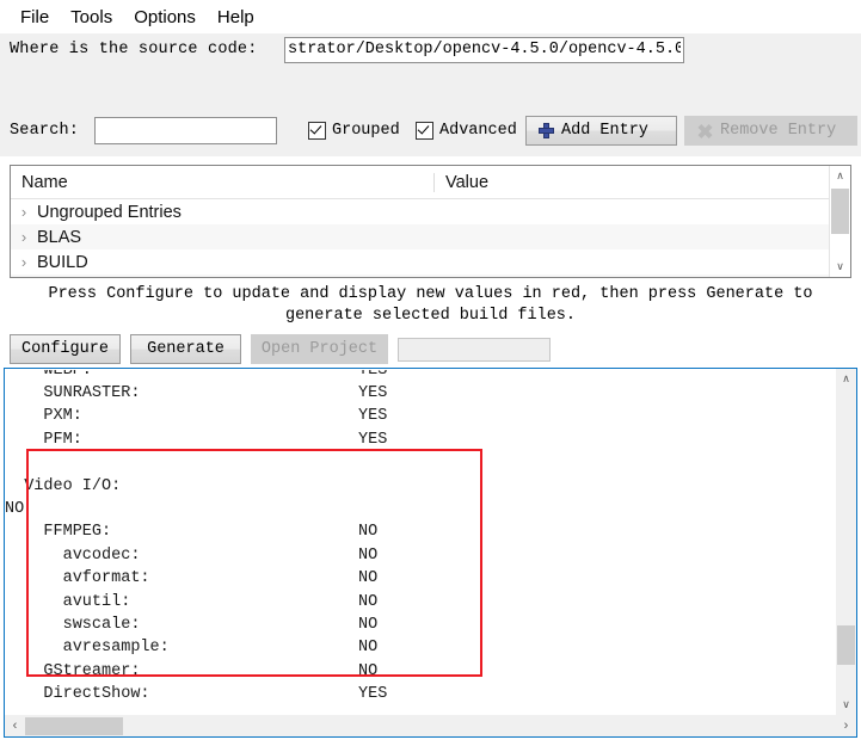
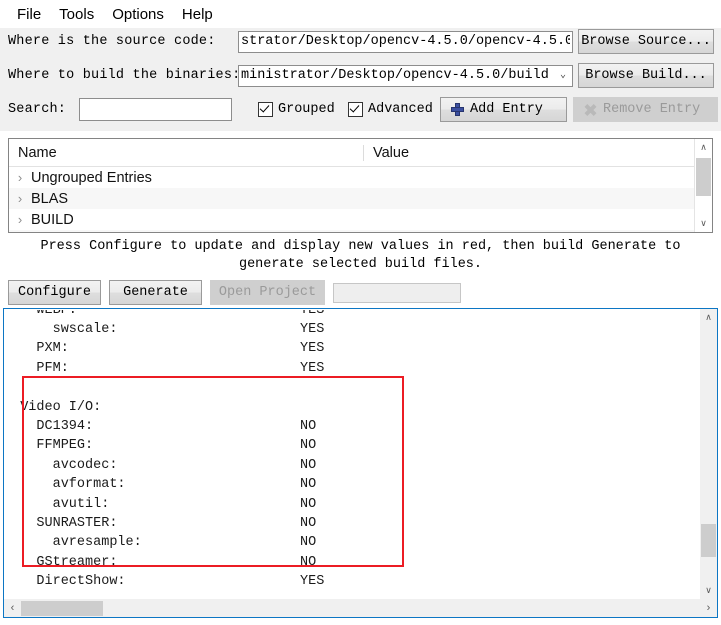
  File
  Tools
  Options
  Help
  Where is the source code:
  strator/Desktop/opencv-4.5.0/opencv-4.5.0
+ Browse Source...
+ Where to build the binaries:
+ ministrator/Desktop/opencv-4.5.0/build
+ ⌄
+ Browse Build...
  Search:
  Grouped
  Advanced
  Add Entry
  Remove Entry
  Name
  Value
  ›
  Ungrouped Entries
  ›
  BLAS
  ›
  BUILD
  ∧
  ∨
- Press Configure to update and display new values in red, then press Generate to
+ Press Configure to update and display new values in red, then build Generate to
  generate selected build files.
  Configure
  Generate
  Open Project
  WEBP:
  YES
- SUNRASTER:
+ swscale:
  YES
  PXM:
  YES
  PFM:
  YES
  Video I/O:
+ DC1394:
  NO
  FFMPEG:
  NO
  avcodec:
  NO
  avformat:
  NO
  avutil:
  NO
- swscale:
+ SUNRASTER:
  NO
  avresample:
  NO
  GStreamer:
  NO
  DirectShow:
  YES
  ∧
  ∨
  ‹
  ›
